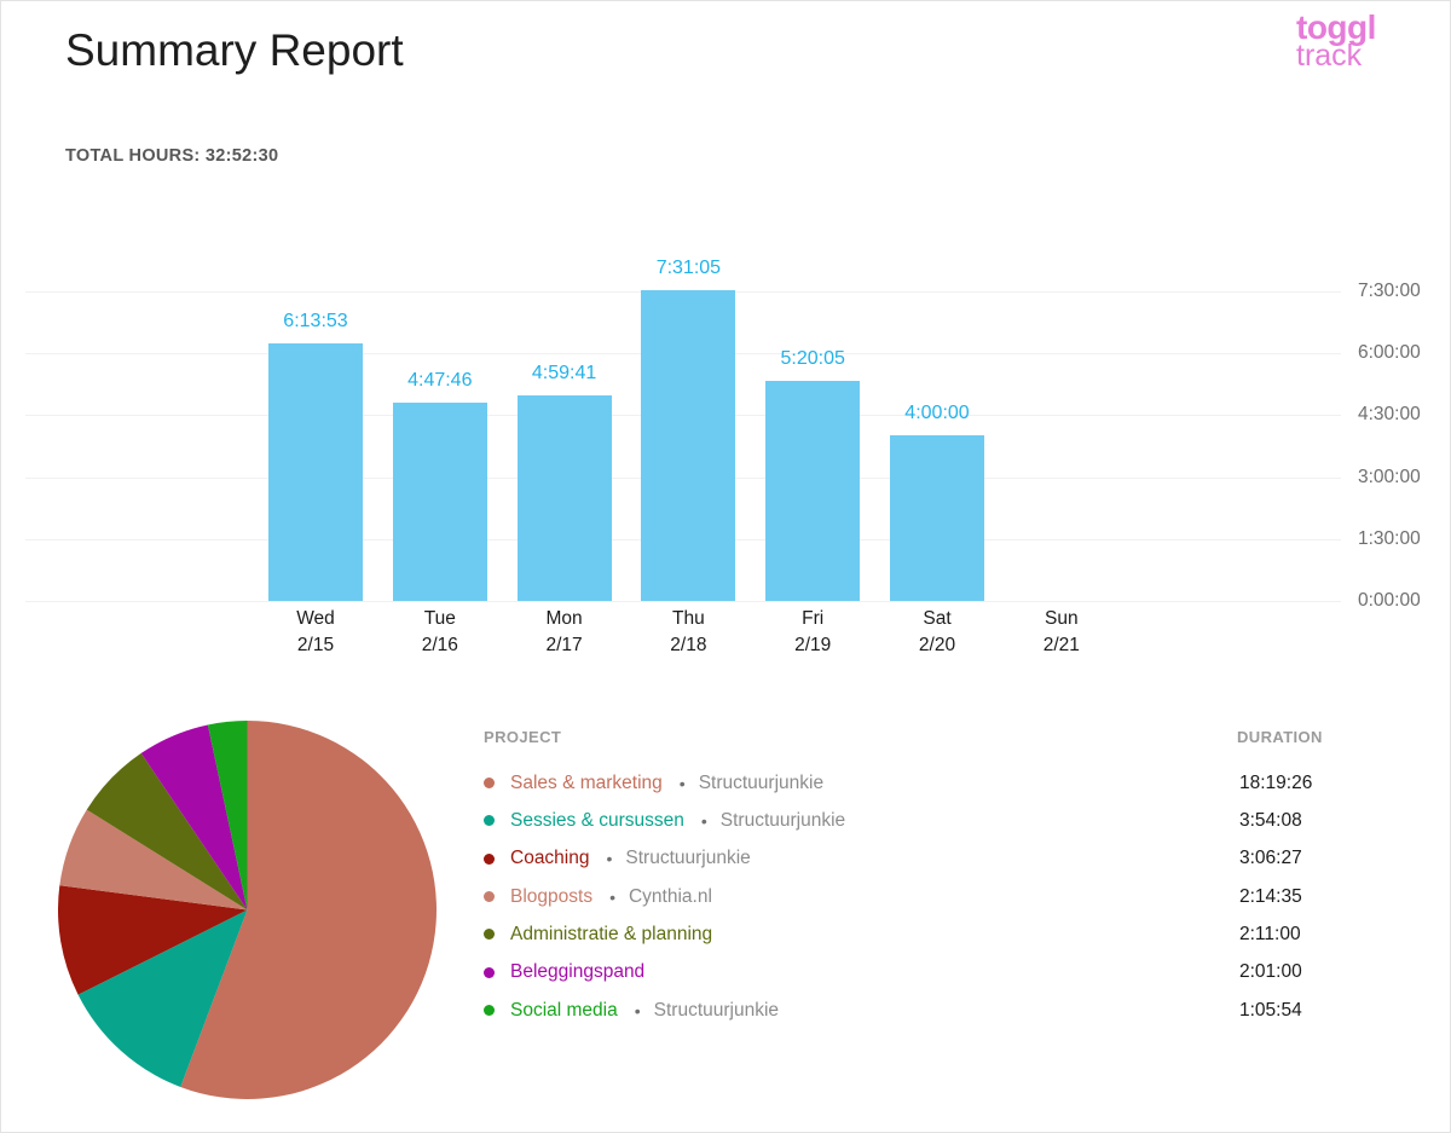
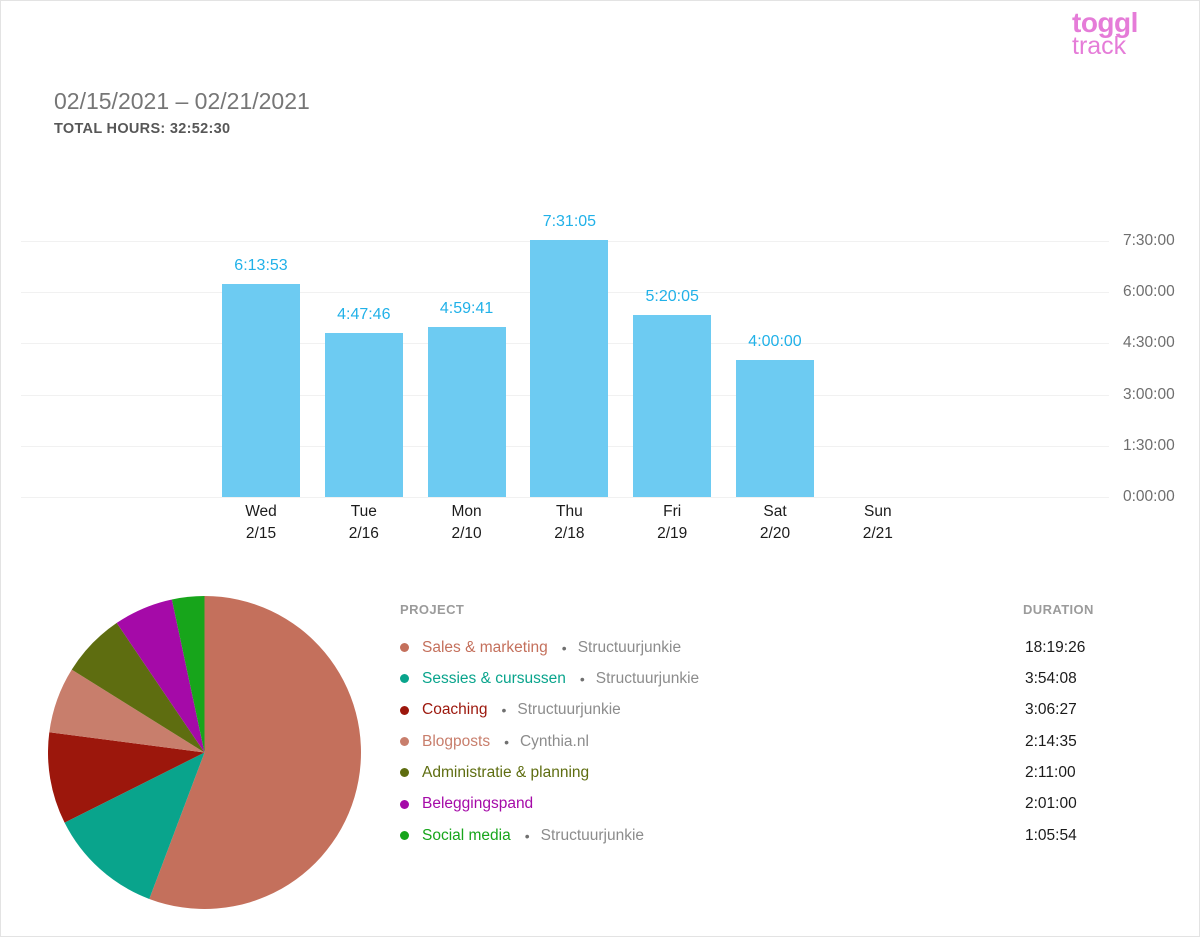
- Summary Report
  toggl
  track
+ 02/15/2021 – 02/21/2021
  TOTAL HOURS: 32:52:30
  7:30:00
  6:00:00
  4:30:00
  3:00:00
  1:30:00
  0:00:00
  6:13:53
  Wed
  2/15
  4:47:46
  Tue
  2/16
  4:59:41
  Mon
- 2/17
+ 2/10
  7:31:05
  Thu
  2/18
  5:20:05
  Fri
  2/19
  4:00:00
  Sat
  2/20
  Sun
  2/21
  PROJECT
  DURATION
  Sales & marketing
  •
  Structuurjunkie
  18:19:26
  Sessies & cursussen
  •
  Structuurjunkie
  3:54:08
  Coaching
  •
  Structuurjunkie
  3:06:27
  Blogposts
  •
  Cynthia.nl
  2:14:35
  Administratie & planning
  2:11:00
  Beleggingspand
  2:01:00
  Social media
  •
  Structuurjunkie
  1:05:54
